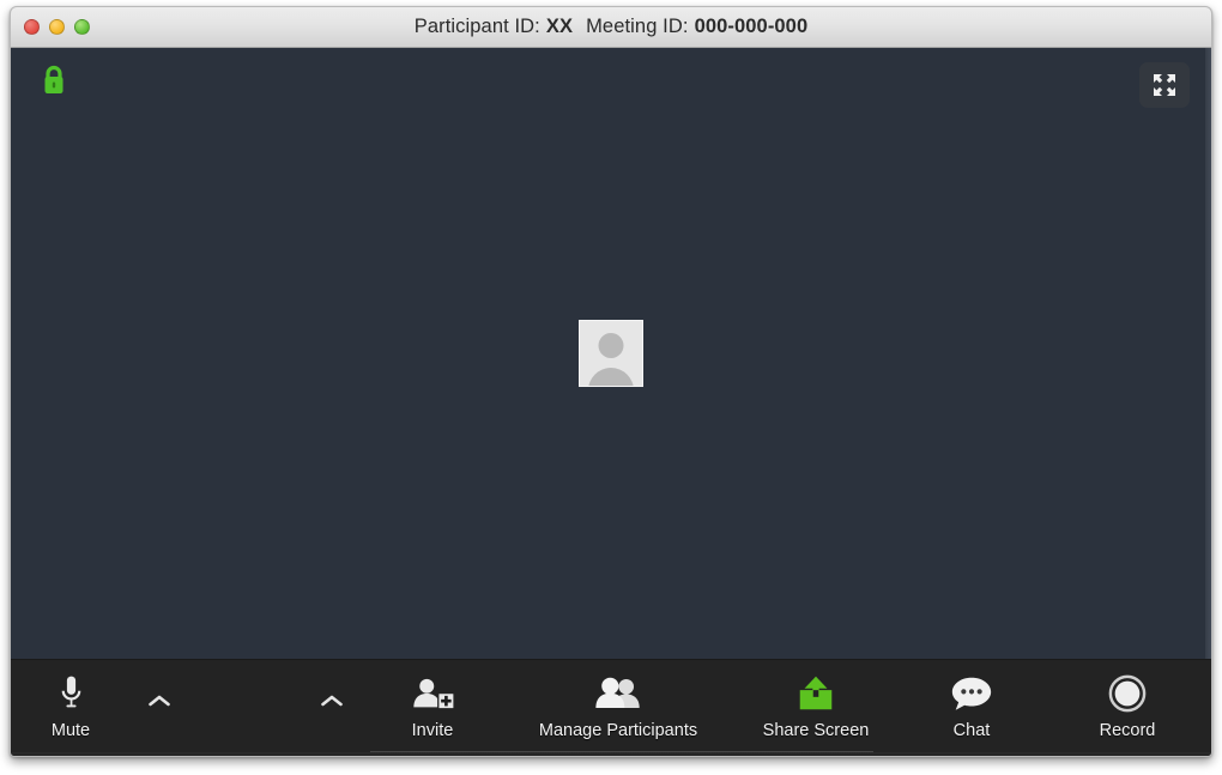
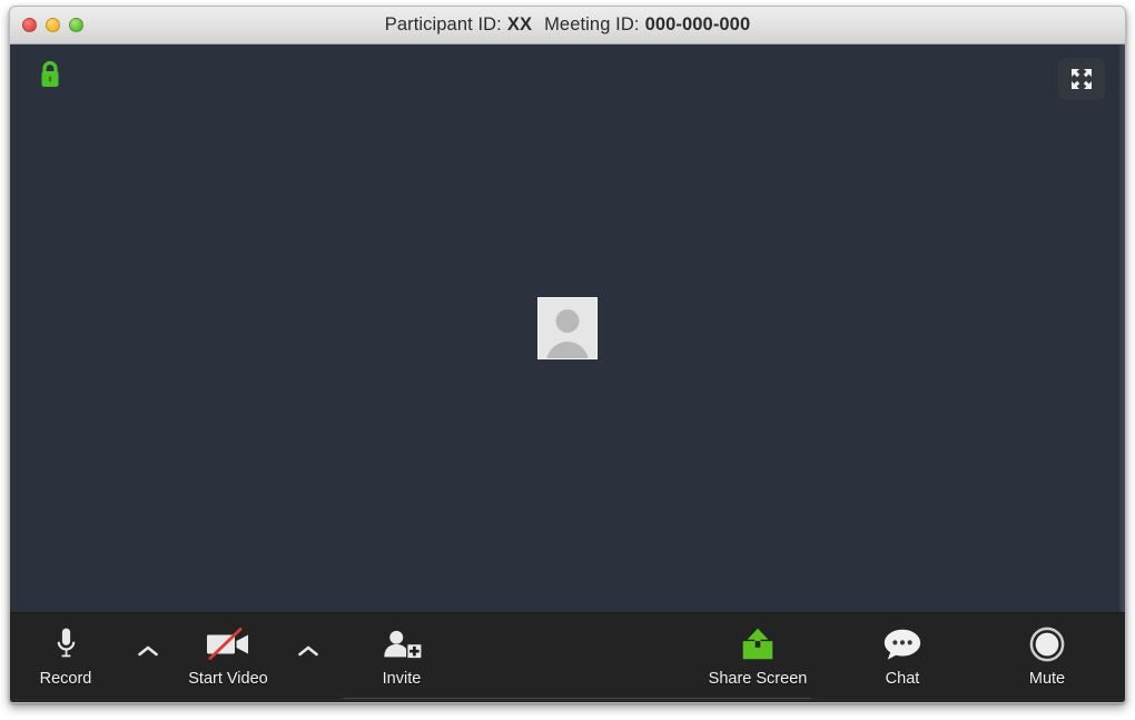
  Participant ID:
  XX
  Meeting ID:
  000-000-000
- Mute
+ Record
+ Start Video
  Invite
- Manage Participants
  Share Screen
  Chat
- Record
+ Mute
